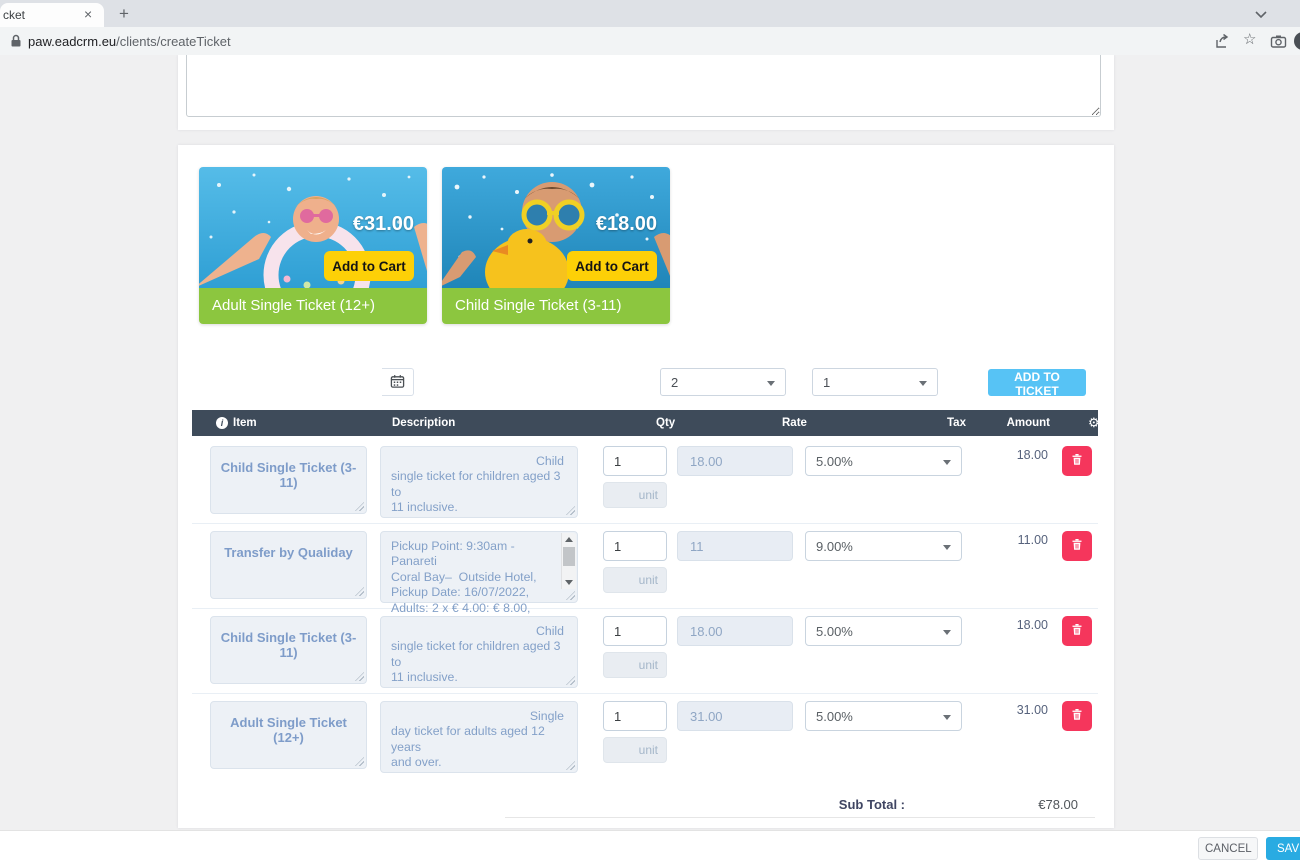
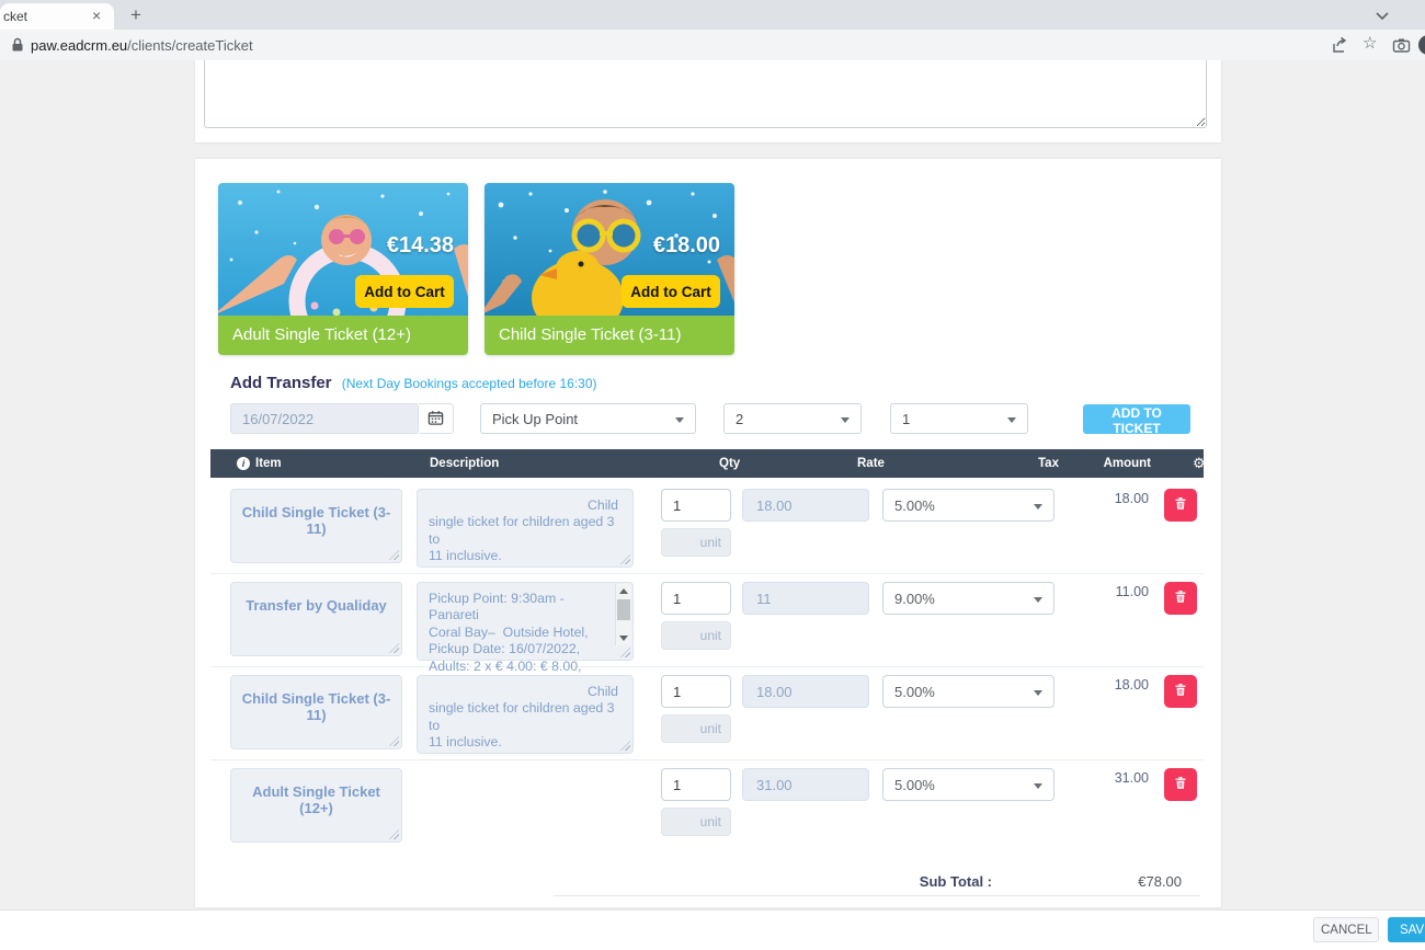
  cket
  ×
  +
  paw.eadcrm.eu/clients/createTicket
  ☆
- €31.00
+ €14.38
  Add to Cart
  Adult Single Ticket (12+)
  €18.00
  Add to Cart
  Child Single Ticket (3-11)
+ Add Transfer (Next Day Bookings accepted before 16:30)
+ 16/07/2022
+ Pick Up Point
  2
  1
  ADD TO TICKET
  i
  Item
  Description
  Qty
  Rate
  Tax
  Amount
  ⚙
  Child Single Ticket (3-11)
  Child
  single ticket for children aged 3 to
  11 inclusive.
  1
  unit
  18.00
  5.00%
  18.00
  Transfer by Qualiday
  Pickup Point: 9:30am - Panareti
  Coral Bay– Outside Hotel,
  Pickup Date: 16/07/2022,
  Adults: 2 x € 4.00: € 8.00,
  1
  unit
  11
  9.00%
  11.00
  Child Single Ticket (3-11)
  Child
  single ticket for children aged 3 to
  11 inclusive.
  1
  unit
  18.00
  5.00%
  18.00
  Adult Single Ticket (12+)
- Single
- day ticket for adults aged 12 years
- and over.
  1
  unit
  31.00
  5.00%
  31.00
  Sub Total :
  €78.00
  CANCEL
  SAV
